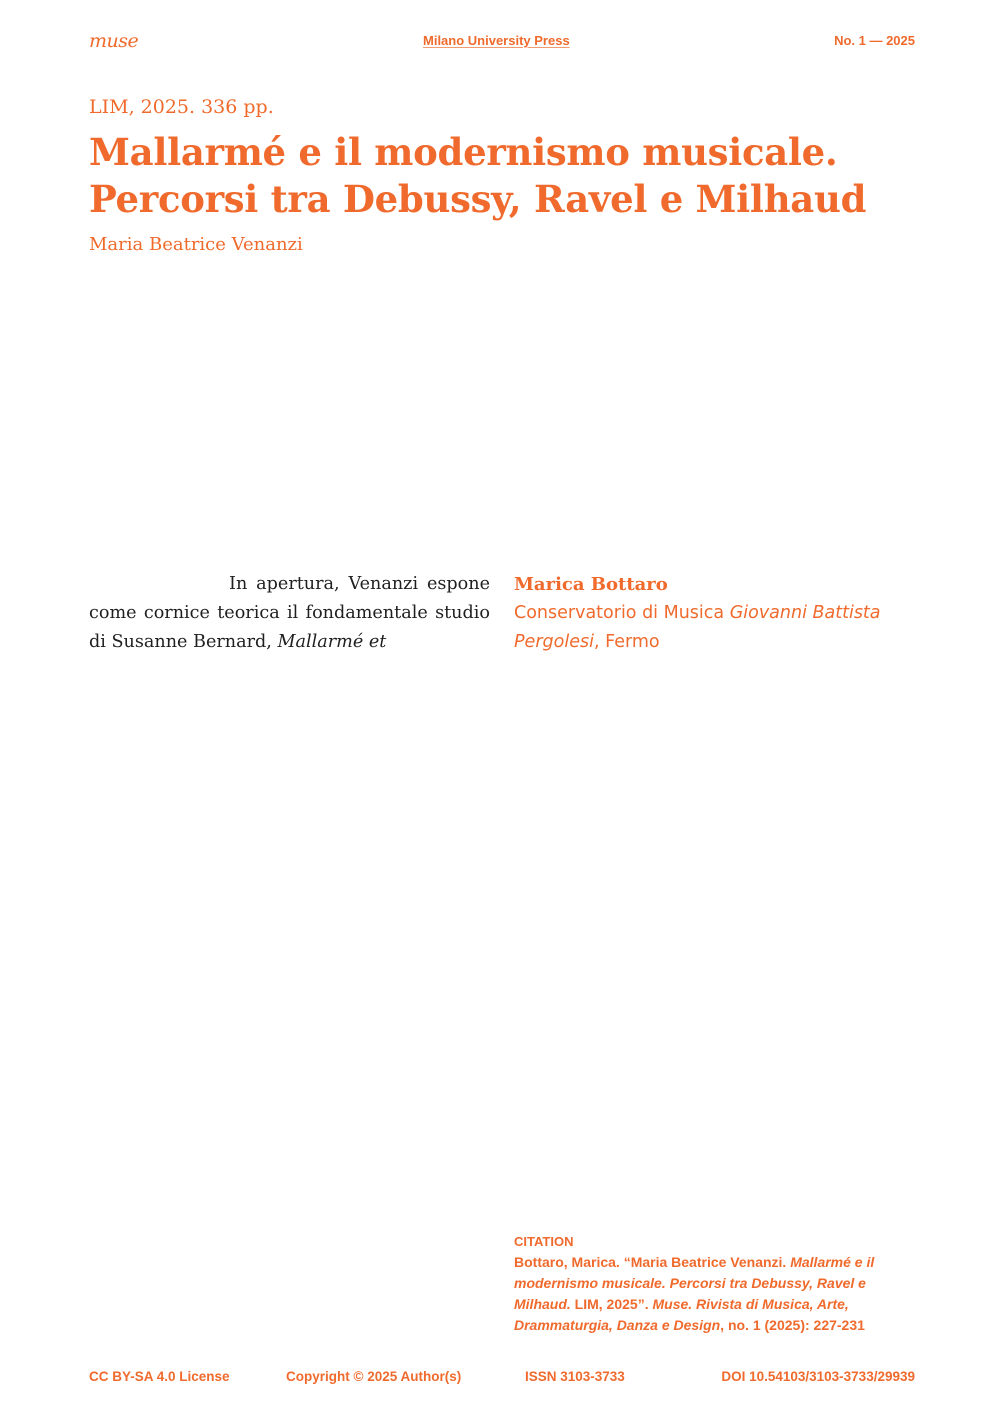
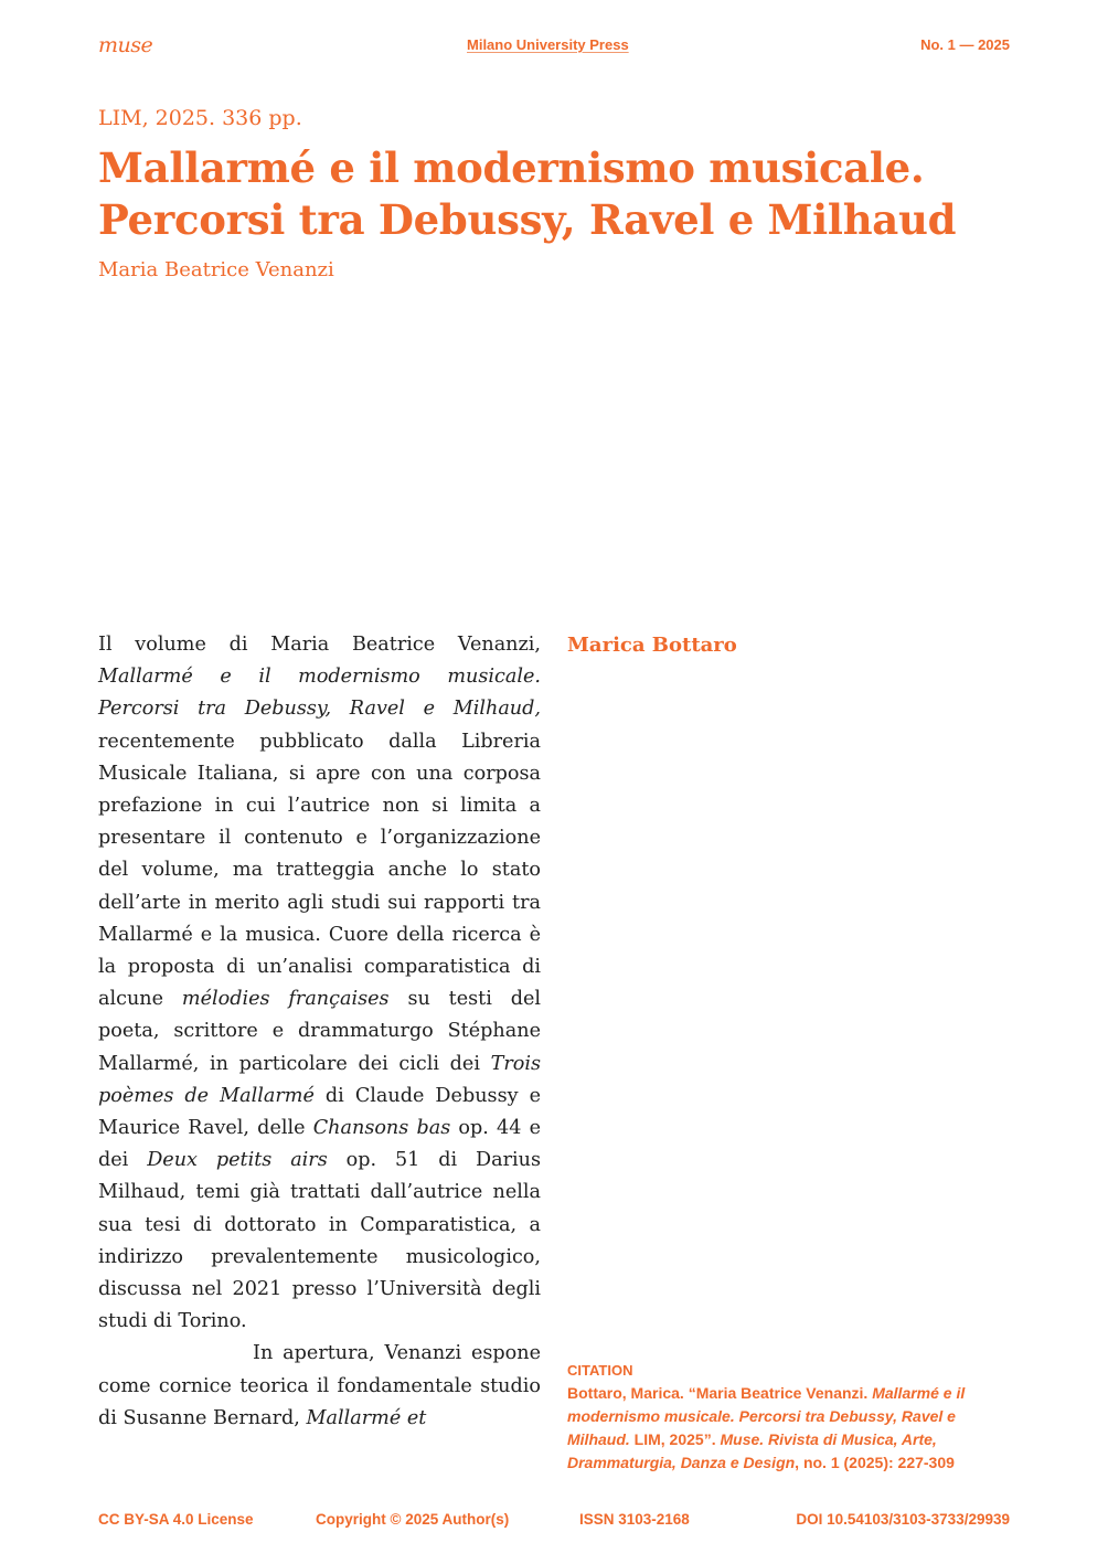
  muse
  Milano University Press
  No. 1 — 2025
  LIM, 2025. 336 pp.
  Mallarmé e il modernismo musicale.
  Percorsi tra Debussy, Ravel e Milhaud
  Maria Beatrice Venanzi
+ Il volume di Maria Beatrice Venanzi, Mallarmé e il modernismo musicale. Percorsi tra Debussy, Ravel e Milhaud, recentemente pubblicato dalla Libreria Musicale Italiana, si apre con una corposa prefazione in cui l’autrice non si limita a presentare il contenuto e l’organizzazione del volume, ma tratteggia anche lo stato dell’arte in merito agli studi sui rapporti tra Mallarmé e la musica. Cuore della ricerca è la proposta di un’analisi comparatistica di alcune mélodies françaises su testi del poeta, scrittore e drammaturgo Stéphane Mallarmé, in particolare dei cicli dei Trois poèmes de Mallarmé di Claude Debussy e Maurice Ravel, delle Chansons bas op. 44 e dei Deux petits airs op. 51 di Darius Milhaud, temi già trattati dall’autrice nella sua tesi di dottorato in Comparatistica, a indirizzo prevalentemente musicologico, discussa nel 2021 presso l’Università degli studi di Torino.
  In apertura, Venanzi espone come cornice teorica il fondamentale studio di Susanne Bernard, Mallarmé et
  Marica Bottaro
- Conservatorio di Musica Giovanni Battista Pergolesi, Fermo
  CITATION
- Bottaro, Marica. “Maria Beatrice Venanzi. Mallarmé e il modernismo musicale. Percorsi tra Debussy, Ravel e Milhaud. LIM, 2025”. Muse. Rivista di Musica, Arte, Drammaturgia, Danza e Design, no. 1 (2025): 227-231
+ Bottaro, Marica. “Maria Beatrice Venanzi. Mallarmé e il modernismo musicale. Percorsi tra Debussy, Ravel e Milhaud. LIM, 2025”. Muse. Rivista di Musica, Arte, Drammaturgia, Danza e Design, no. 1 (2025): 227-309
  CC BY-SA 4.0 License
  Copyright © 2025 Author(s)
- ISSN 3103-3733
+ ISSN 3103-2168
  DOI 10.54103/3103-3733/29939
